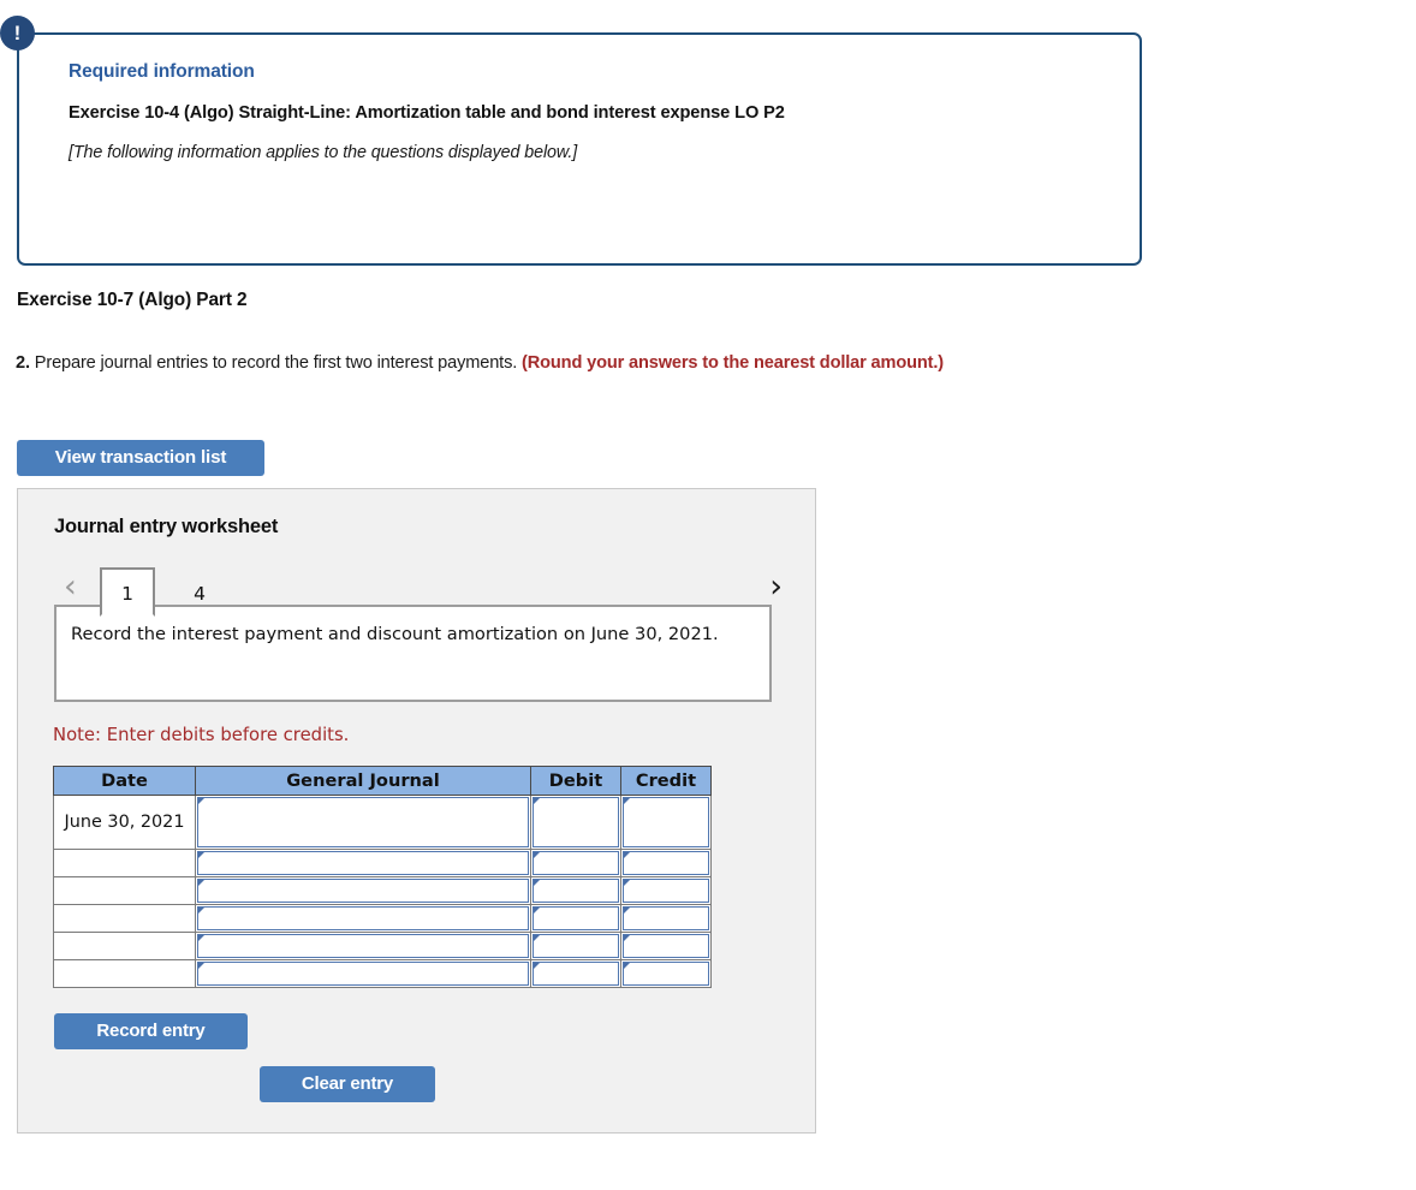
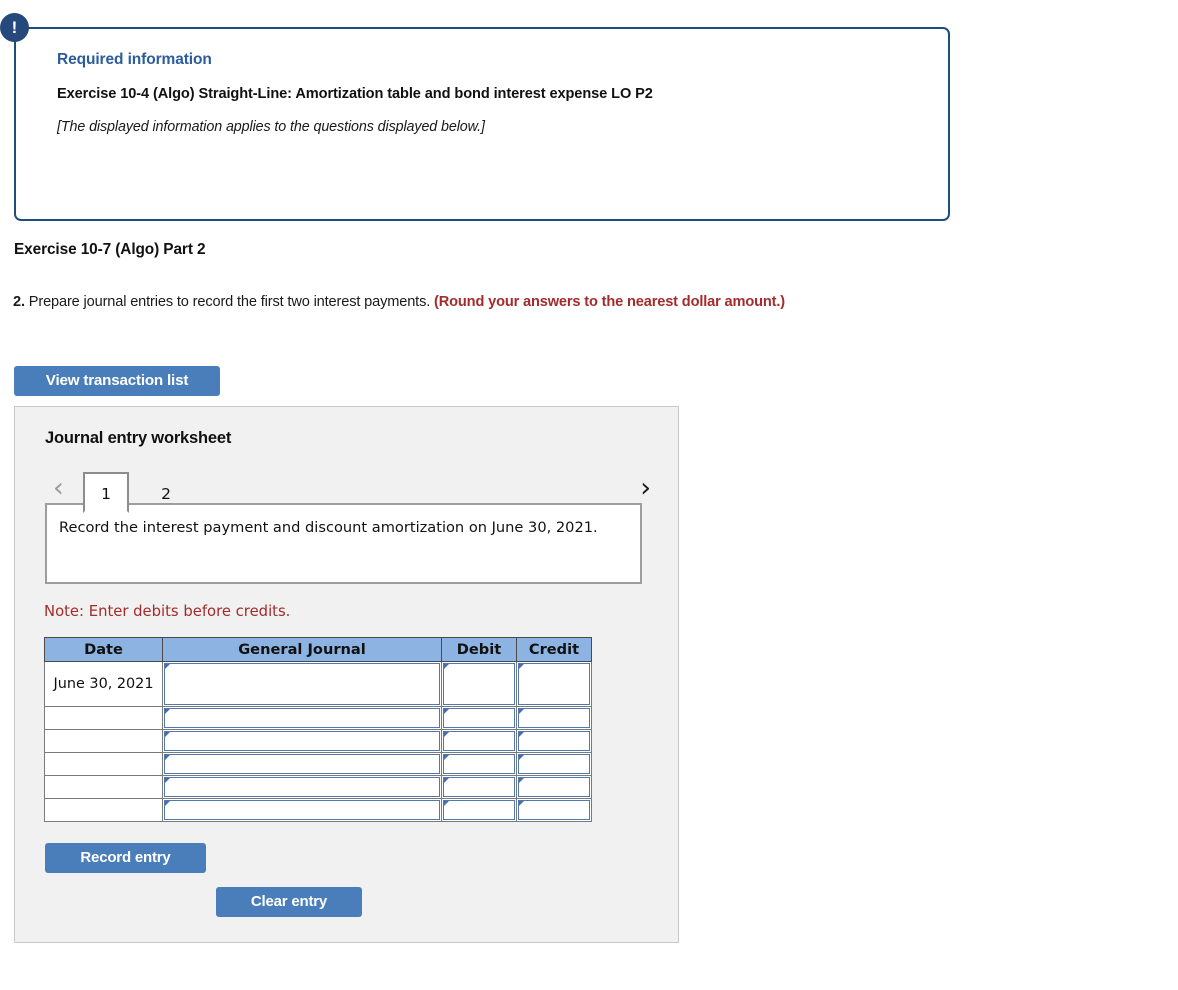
  !
  Required information
  Exercise 10-4 (Algo) Straight-Line: Amortization table and bond interest expense LO P2
- [The following information applies to the questions displayed below.]
+ [The displayed information applies to the questions displayed below.]
  Exercise 10-7 (Algo) Part 2
  2. Prepare journal entries to record the first two interest payments. (Round your answers to the nearest dollar amount.)
  View transaction list
  Journal entry worksheet
  ‹
  1
- 4
+ 2
  ›
  Record the interest payment and discount amortization on June 30, 2021.
  Note: Enter debits before credits.
  Date	General Journal	Debit	Credit
  June 30, 2021
  Record entry
  Clear entry
